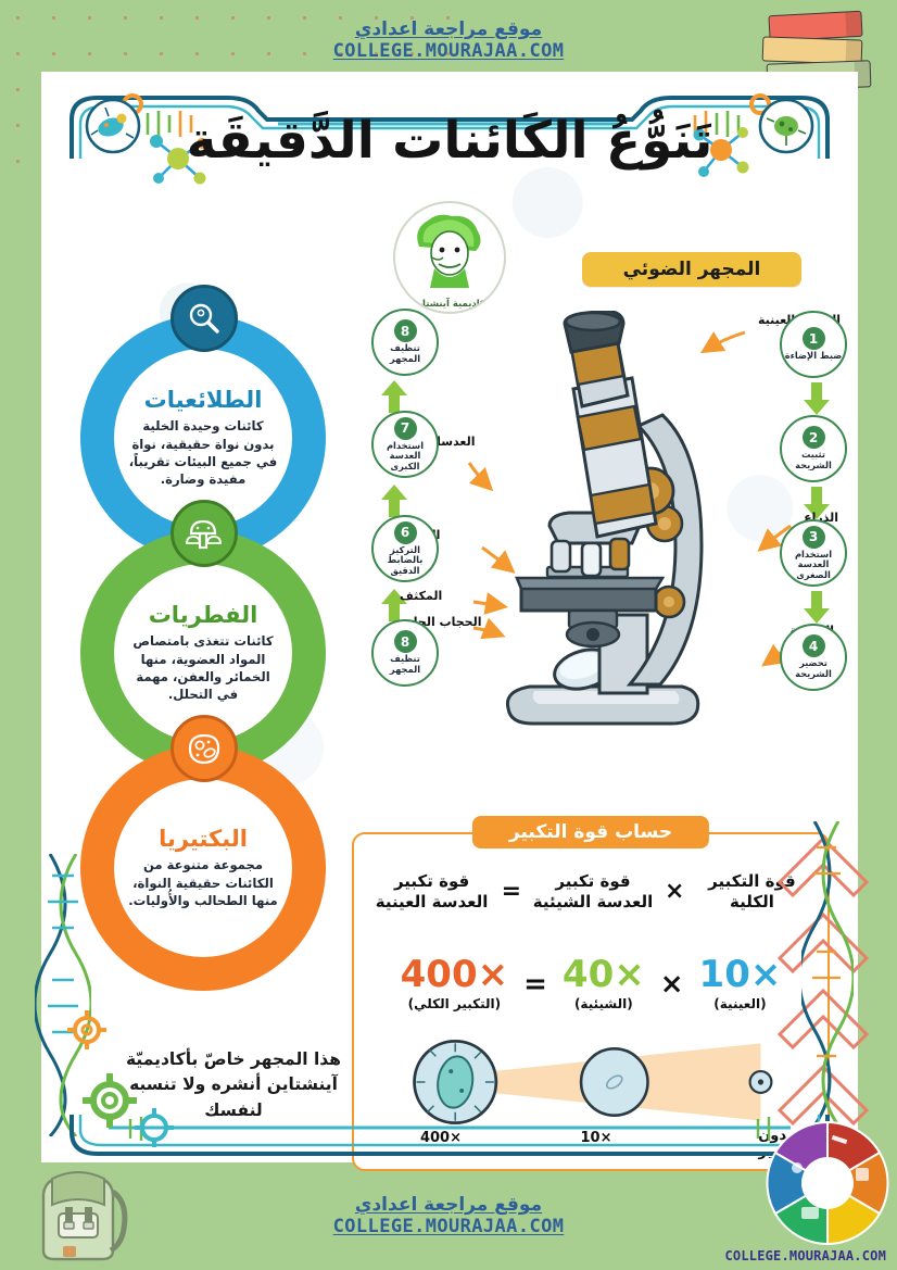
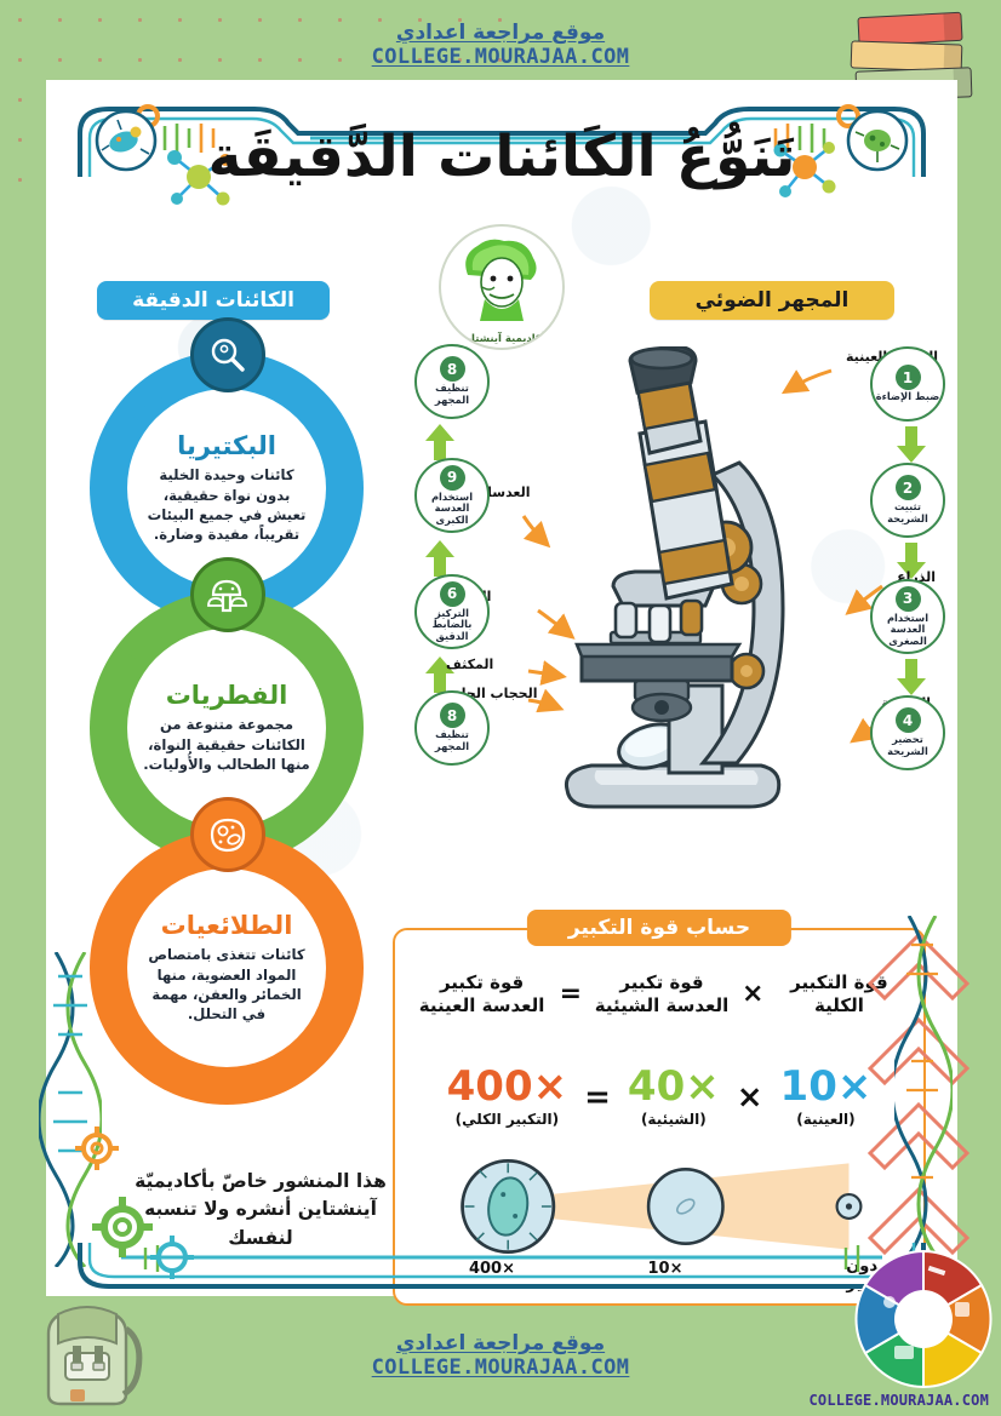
  موقع مراجعة اعدادي
  COLLEGE.MOURAJAA.COM
  تَنَوُّعُ الكَائنات الدَّقيقَة
  أكاديمية آينشتاين
+ الكائنات الدقيقة
  المجهر الضوئي
- الطلائعيات
+ البكتيريا
- كائنات وحيدة الخلية بدون نواة حقيقية، نواة في جميع البيئات تقريباً، مفيدة وضارة.
+ كائنات وحيدة الخلية بدون نواة حقيقية، تعيش في جميع البيئات تقريباً، مفيدة وضارة.
  الفطريات
- كائنات تتغذى بامتصاص المواد العضوية، منها الخمائر والعفن، مهمة في التحلل.
+ مجموعة متنوعة من الكائنات حقيقية النواة، منها الطحالب والأُوليات.
- البكتيريا
+ الطلائعيات
- مجموعة متنوعة من الكائنات حقيقية النواة، منها الطحالب والأُوليات.
+ كائنات تتغذى بامتصاص المواد العضوية، منها الخمائر والعفن، مهمة في التحلل.
  الذراع
  المكثف
  الحجاب الح
  1
  ضبط الإضاءة
  2
  تثبيت الشريحة
  3
  استخدام العدسة الصغرى
  4
  تحضير الشريحة
  8
  تنظيف المجهر
- 7
+ 9
  استخدام العدسة الكبرى
  6
  التركيز بالضابط الدقيق
  8
  تنظيف المجهر
  حساب قوة التكبير
  قة التكبير الكلية
  ×
  قوة تكبير العدسة الشيئية
  =
  قوة تكبير العدسة العينية
  ×10
  (العينية)
  ×
  ×40
  (الشيئية)
  =
  ×400
  (التكبير الكلي)
  ×10
  ×400
- هذا المجهر خاصّ بأكاديميّة آينشتاين أنشره ولا تنسبه لنفسك
+ هذا المنشور خاصّ بأكاديميّة آينشتاين أنشره ولا تنسبه لنفسك
  موقع مراجعة اعدادي
  COLLEGE.MOURAJAA.COM
  COLLEGE.MOURAJAA.COM
